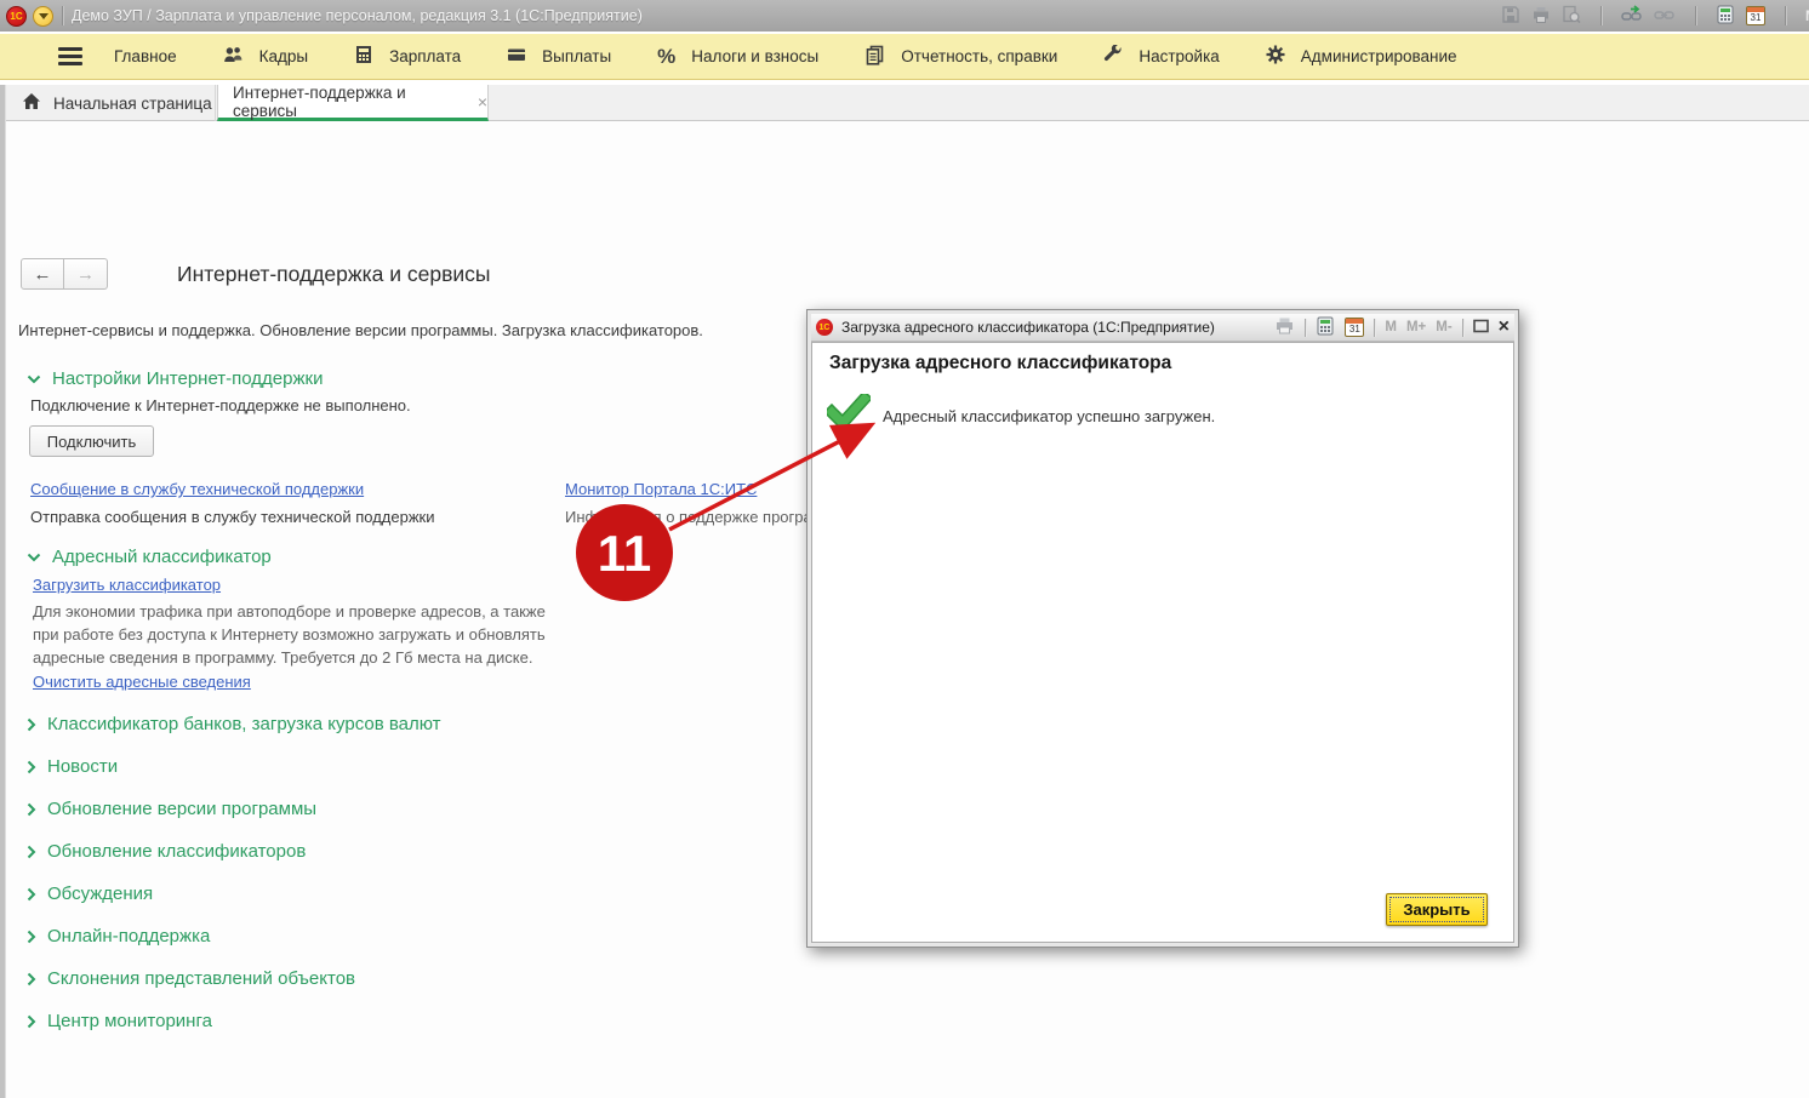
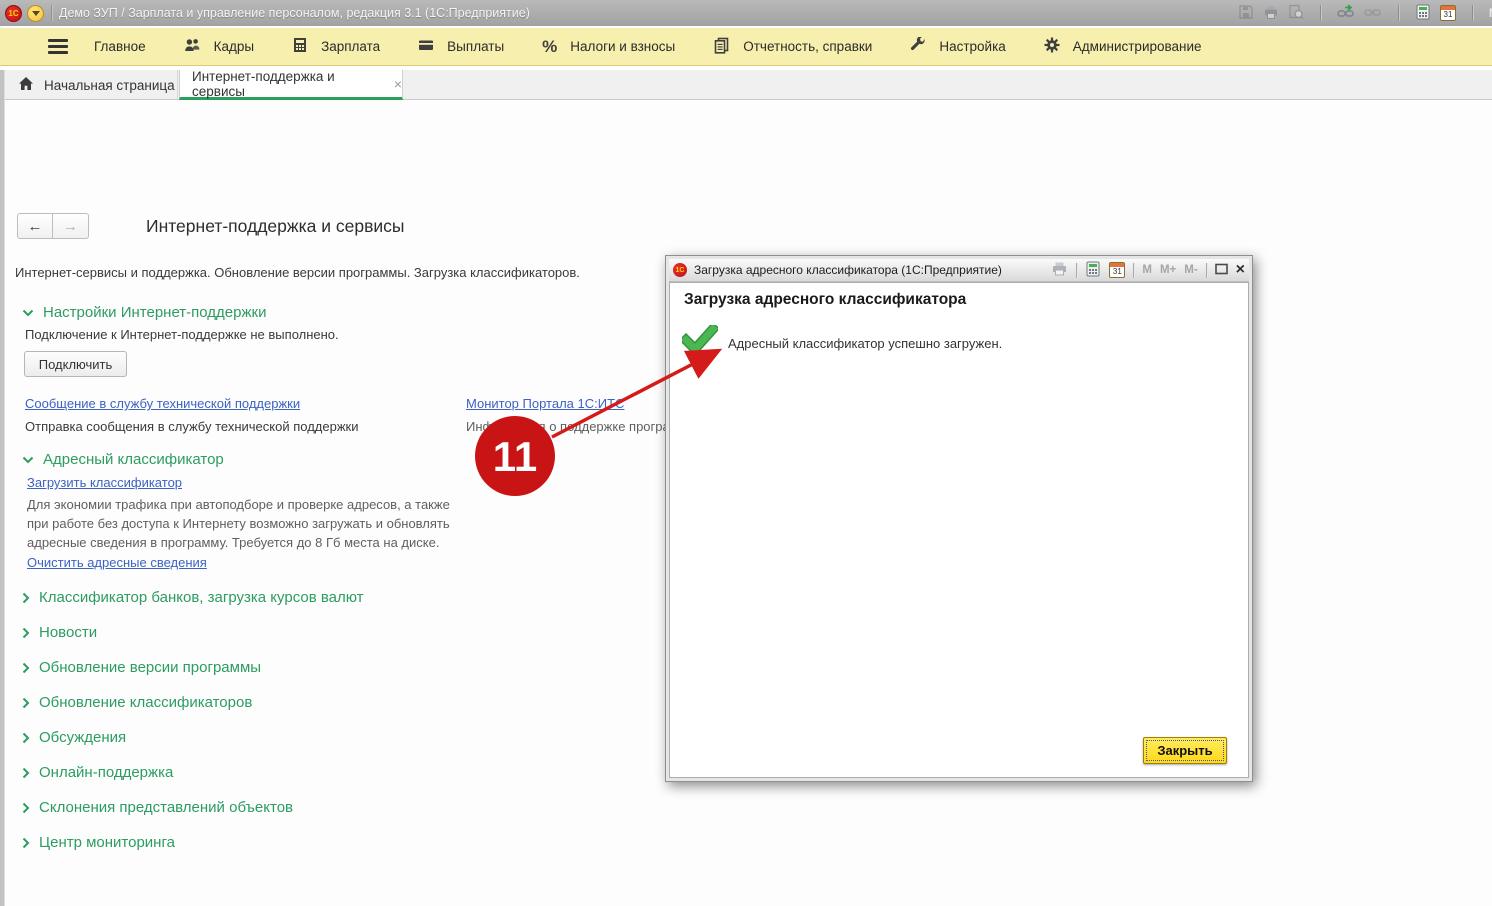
  1С
  Демо ЗУП / Зарплата и управление персоналом, редакция 3.1 (1С:Предприятие)
  31
  Главное
  Кадры
  Зарплата
  Выплаты
  %
  Налоги и взносы
  Отчетность, справки
  Настройка
  Администрирование
  Начальная страница
  Интернет-поддержка и сервисы
  ×
  ←
  →
  Интернет-поддержка и сервисы
  Интернет-сервисы и поддержка. Обновление версии программы. Загрузка классификаторов.
  Настройки Интернет-поддержки
  Подключение к Интернет-поддержке не выполнено.
  Подключить
  Сообщение в службу технической поддержки
  Отправка сообщения в службу технической поддержки
  Монитор Портала 1С:ИТ
  Адресный классификатор
  Загрузить классификатор
- Для экономии трафика при автоподборе и проверке адресов, а также при работе без доступа к Интернету возможно загружать и обновлять адресные сведения в программу. Требуется до 2 Гб места на диске.
+ Для экономии трафика при автоподборе и проверке адресов, а также при работе без доступа к Интернету возможно загружать и обновлять адресные сведения в программу. Требуется до 8 Гб места на диске.
  Очистить адресные сведения
  Классификатор банков, загрузка курсов валют
  Новости
  Обновление версии программы
  Обновление классификаторов
  Обсуждения
  Онлайн-поддержка
  Склонения представлений объектов
  Центр мониторинга
  Загрузка адресного классификатора (1С:Предприятие)
  31
  M
  M+
  M-
  ×
  Загрузка адресного классификатора
  Адресный классификатор успешно загружен.
  Закрыть
  11
